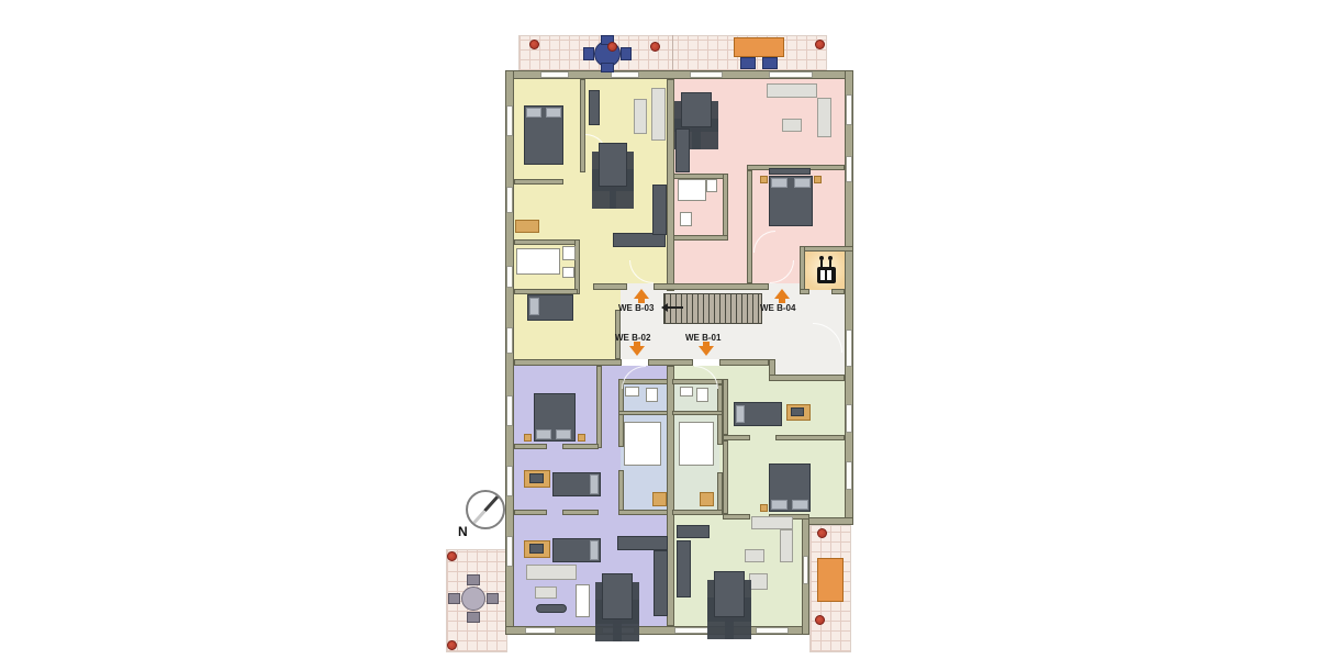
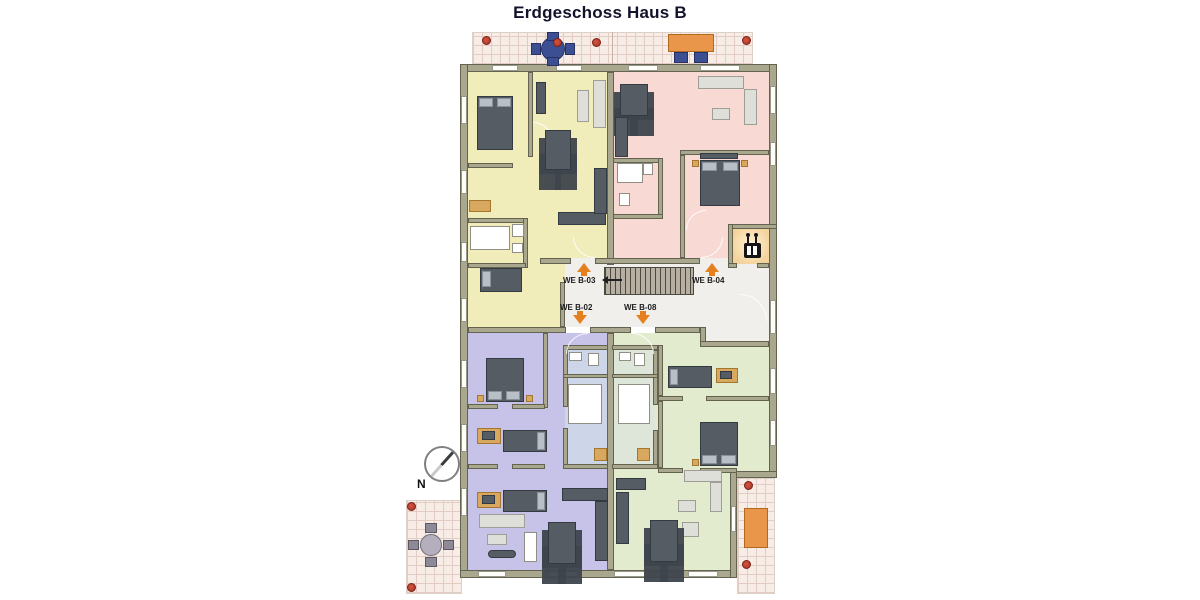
+ Erdgeschoss Haus B
  WE B-03
  WE B-04
  WE B-02
- WE B-01
+ WE B-08
  N
